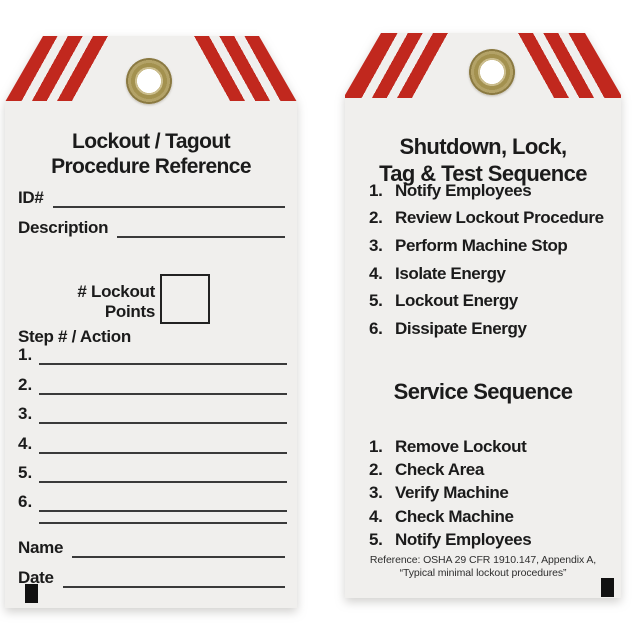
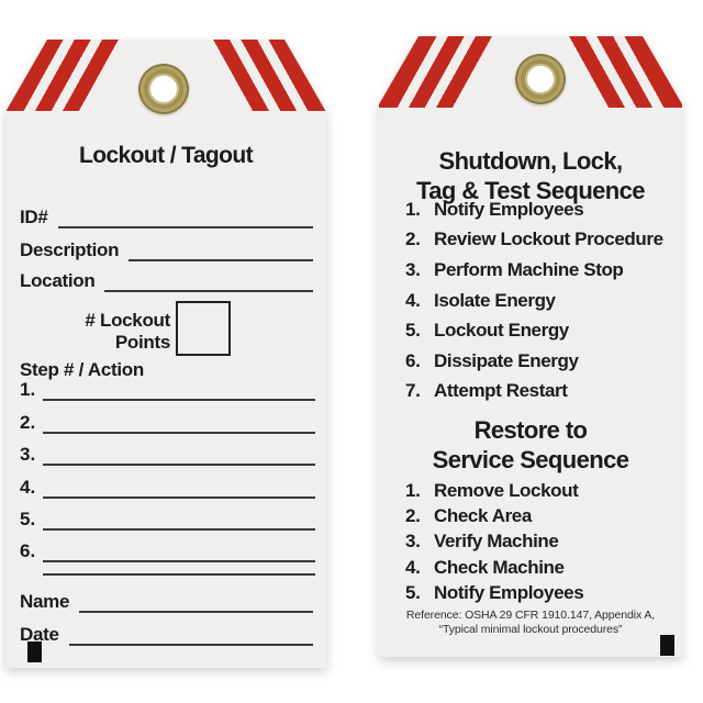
  Lockout / Tagout
- Procedure Reference
  ID#
  Description
+ Location
  # Lockout
  Points
  Step # / Action
  1.
  2.
  3.
  4.
  5.
  6.
  Name
  Date
  Shutdown, Lock,
  Tag & Test Sequence
  1.
  Notify Employees
  2.
  Review Lockout Procedure
  3.
  Perform Machine Stop
  4.
  Isolate Energy
  5.
  Lockout Energy
  6.
  Dissipate Energy
+ 7.
+ Attempt Restart
+ Restore to
  Service Sequence
  1.
  Remove Lockout
  2.
  Check Area
  3.
  Verify Machine
  4.
  Check Machine
  5.
  Notify Employees
  Reference: OSHA 29 CFR 1910.147, Appendix A,
  “Typical minimal lockout procedures”
